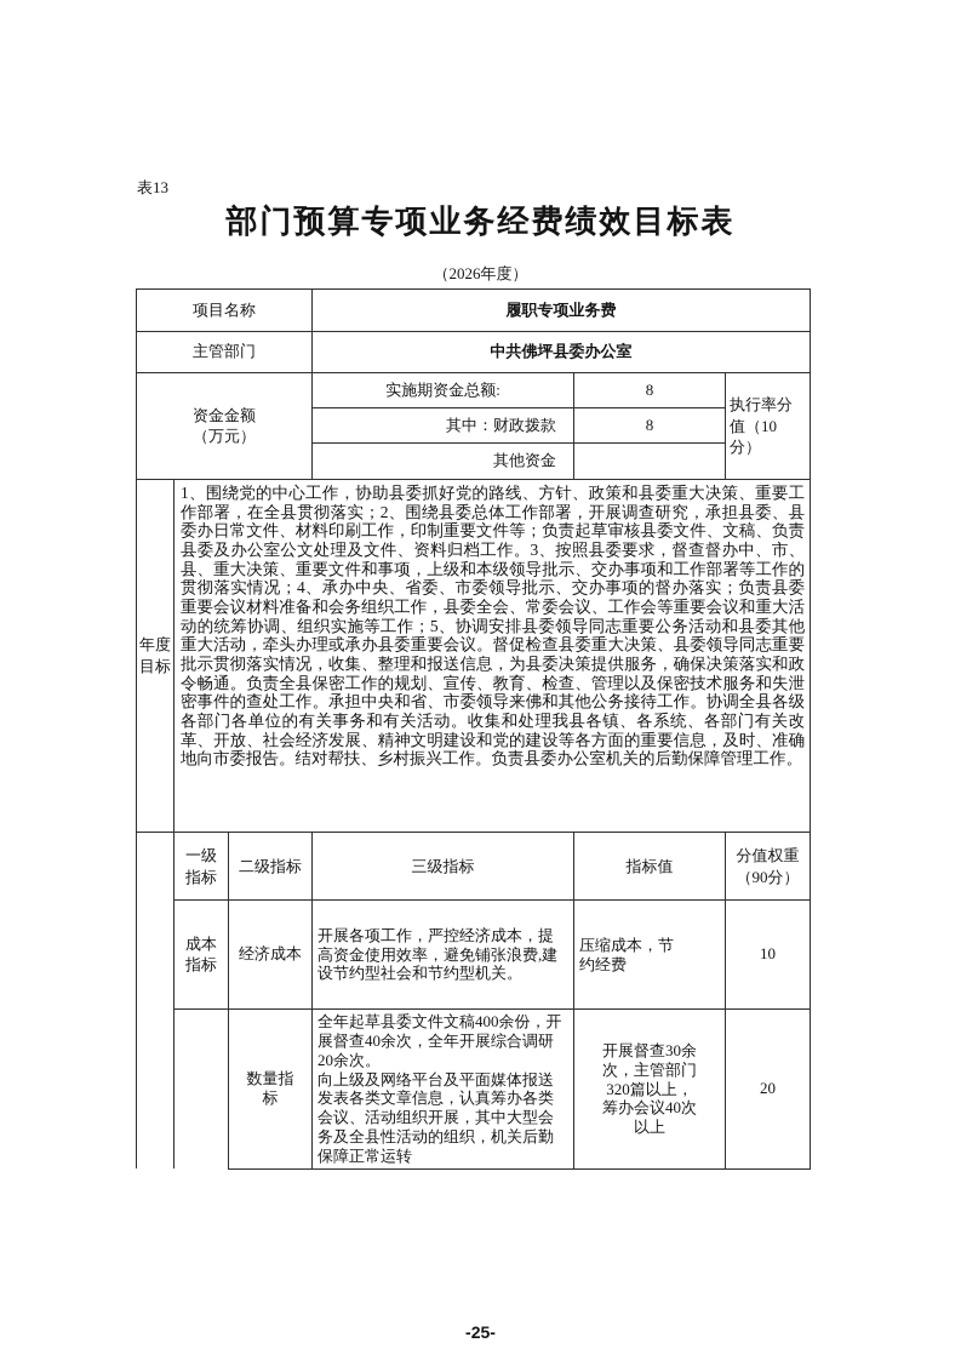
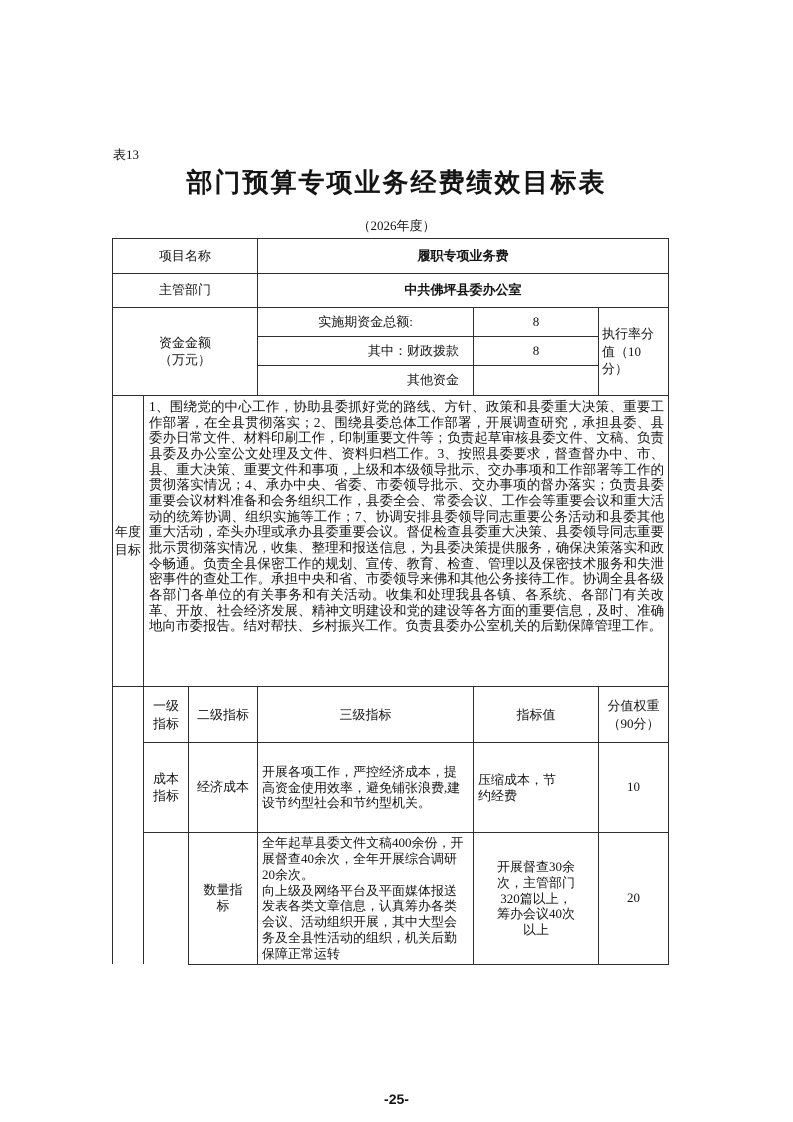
  表13
  部门预算专项业务经费绩效目标表
  （2026年度）
  项目名称	履职专项业务费
  主管部门	中共佛坪县委办公室
  资金金额 （万元）	实施期资金总额:	8	执行率分值（10分）
  其中：财政拨款	8
  其他资金
- 年度 目标	1、围绕党的中心工作，协助县委抓好党的路线、方针、政策和县委重大决策、重要工作部署，在全县贯彻落实；2、围绕县委总体工作部署，开展调查研究，承担县委、县委办日常文件、材料印刷工作，印制重要文件等；负责起草审核县委文件、文稿、负责县委及办公室公文处理及文件、资料归档工作。3、按照县委要求，督查督办中、市、县、重大决策、重要文件和事项，上级和本级领导批示、交办事项和工作部署等工作的贯彻落实情况；4、承办中央、省委、市委领导批示、交办事项的督办落实；负责县委重要会议材料准备和会务组织工作，县委全会、常委会议、工作会等重要会议和重大活动的统筹协调、组织实施等工作；5、协调安排县委领导同志重要公务活动和县委其他重大活动，牵头办理或承办县委重要会议。督促检查县委重大决策、县委领导同志重要批示贯彻落实情况，收集、整理和报送信息，为县委决策提供服务，确保决策落实和政令畅通。负责全县保密工作的规划、宣传、教育、检查、管理以及保密技术服务和失泄密事件的查处工作。承担中央和省、市委领导来佛和其他公务接待工作。协调全县各级各部门各单位的有关事务和有关活动。收集和处理我县各镇、各系统、各部门有关改革、开放、社会经济发展、精神文明建设和党的建设等各方面的重要信息，及时、准确地向市委报告。结对帮扶、乡村振兴工作。负责县委办公室机关的后勤保障管理工作。
+ 年度 目标	1、围绕党的中心工作，协助县委抓好党的路线、方针、政策和县委重大决策、重要工作部署，在全县贯彻落实；2、围绕县委总体工作部署，开展调查研究，承担县委、县委办日常文件、材料印刷工作，印制重要文件等；负责起草审核县委文件、文稿、负责县委及办公室公文处理及文件、资料归档工作。3、按照县委要求，督查督办中、市、县、重大决策、重要文件和事项，上级和本级领导批示、交办事项和工作部署等工作的贯彻落实情况；4、承办中央、省委、市委领导批示、交办事项的督办落实；负责县委重要会议材料准备和会务组织工作，县委全会、常委会议、工作会等重要会议和重大活动的统筹协调、组织实施等工作；7、协调安排县委领导同志重要公务活动和县委其他重大活动，牵头办理或承办县委重要会议。督促检查县委重大决策、县委领导同志重要批示贯彻落实情况，收集、整理和报送信息，为县委决策提供服务，确保决策落实和政令畅通。负责全县保密工作的规划、宣传、教育、检查、管理以及保密技术服务和失泄密事件的查处工作。承担中央和省、市委领导来佛和其他公务接待工作。协调全县各级各部门各单位的有关事务和有关活动。收集和处理我县各镇、各系统、各部门有关改革、开放、社会经济发展、精神文明建设和党的建设等各方面的重要信息，及时、准确地向市委报告。结对帮扶、乡村振兴工作。负责县委办公室机关的后勤保障管理工作。
  	一级 指标	二级指标	三级指标	指标值	分值权重 （90分）
  成本 指标	经济成本	开展各项工作，严控经济成本，提高资金使用效率，避免铺张浪费,建设节约型社会和节约型机关。	压缩成本，节 约经费	10
  	数量指 标	全年起草县委文件文稿400余份，开展督查40余次，全年开展综合调研20余次。 向上级及网络平台及平面媒体报送发表各类文章信息，认真筹办各类会议、活动组织开展，其中大型会务及全县性活动的组织，机关后勤保障正常运转	开展督查30余 次，主管部门 320篇以上， 筹办会议40次 以上	20
  -25-
